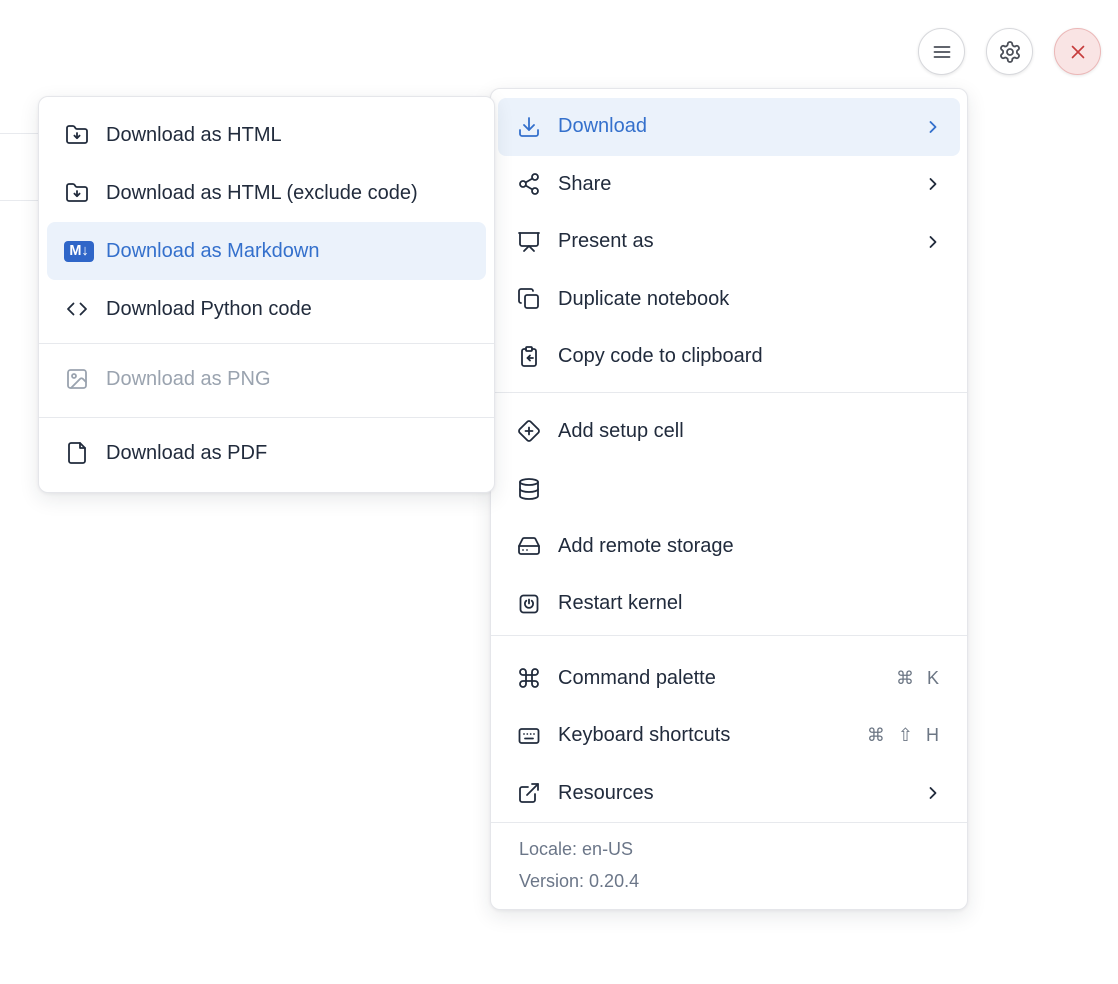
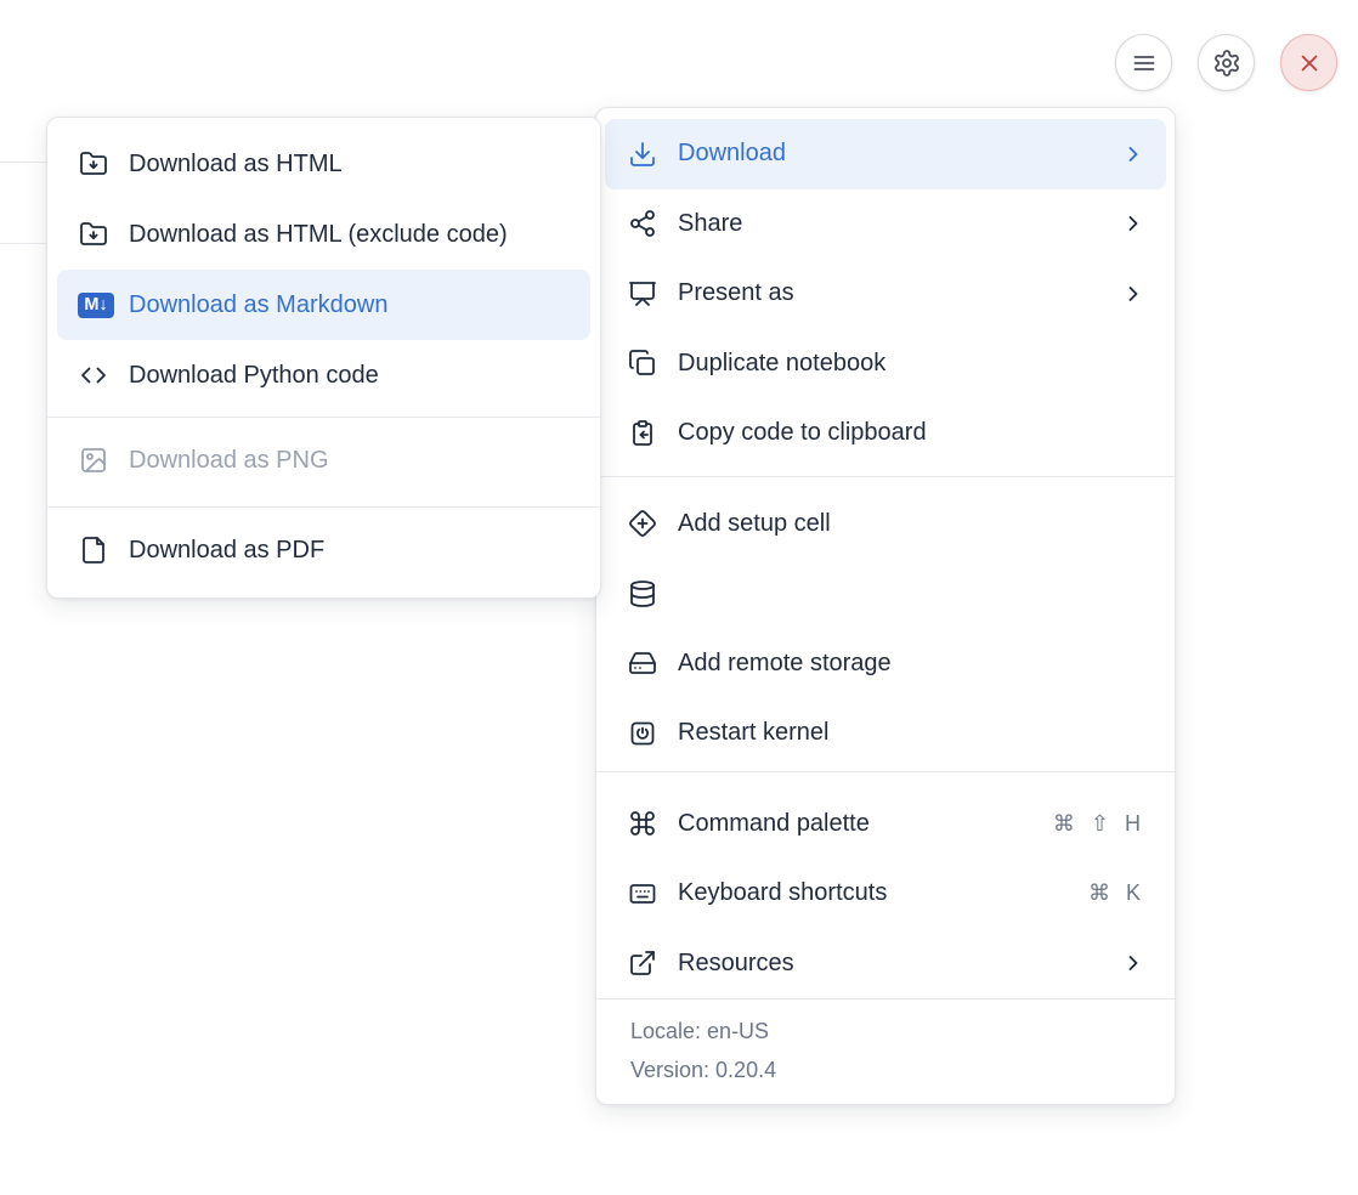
  Download
  Share
  Present as
  Duplicate notebook
  Copy code to clipboard
  Add setup cell
  Add remote storage
  Restart kernel
  Command palette
- ⌘ K
+ ⌘ ⇧ H
  Keyboard shortcuts
- ⌘ ⇧ H
+ ⌘ K
  Resources
  Locale: en-US
  Version: 0.20.4
  Download as HTML
  Download as HTML (exclude code)
  M↓
  Download as Markdown
  Download Python code
  Download as PNG
  Download as PDF
